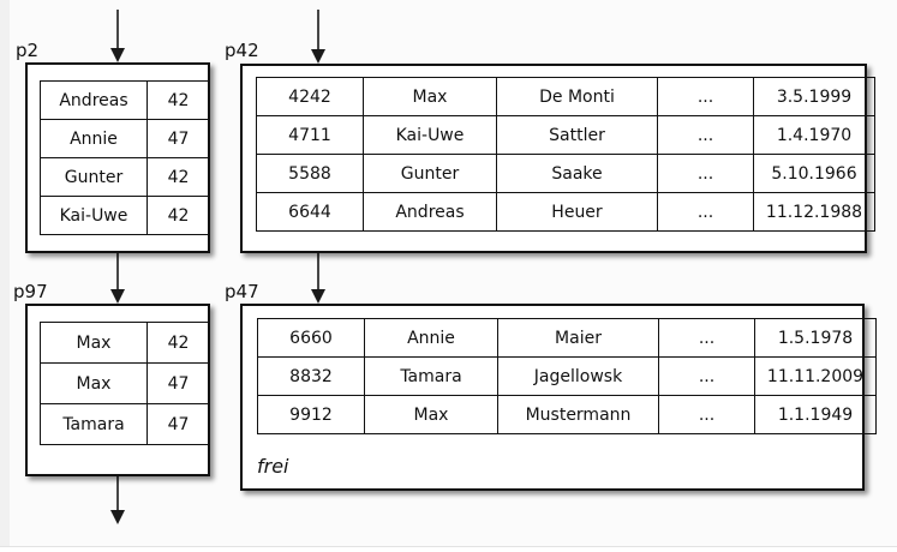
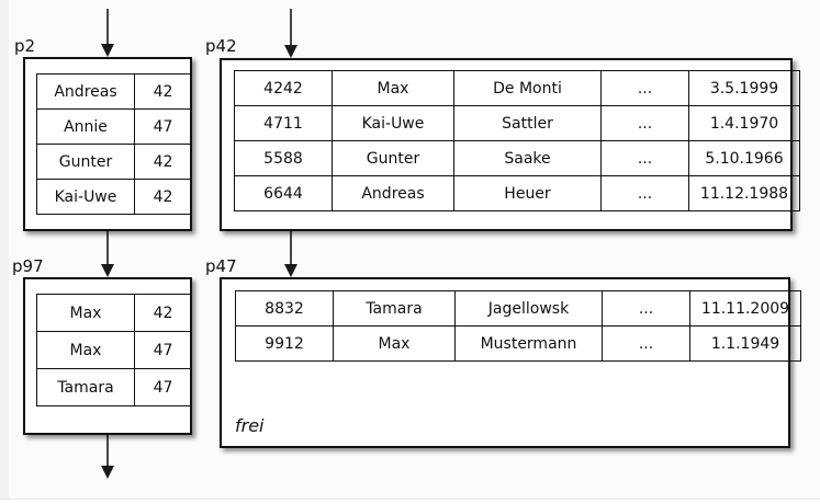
  p2
  p42
  p97
  p47
  Andreas	42
  Annie	47
  Gunter	42
  Kai-Uwe	42
  4242	Max	De Monti	...	3.5.1999
  4711	Kai-Uwe	Sattler	...	1.4.1970
  5588	Gunter	Saake	...	5.10.1966
  6644	Andreas	Heuer	...	11.12.1988
  Max	42
  Max	47
  Tamara	47
- 6660	Annie	Maier	...	1.5.1978
  8832	Tamara	Jagellowsk	...	11.11.2009
  9912	Max	Mustermann	...	1.1.1949
  frei
